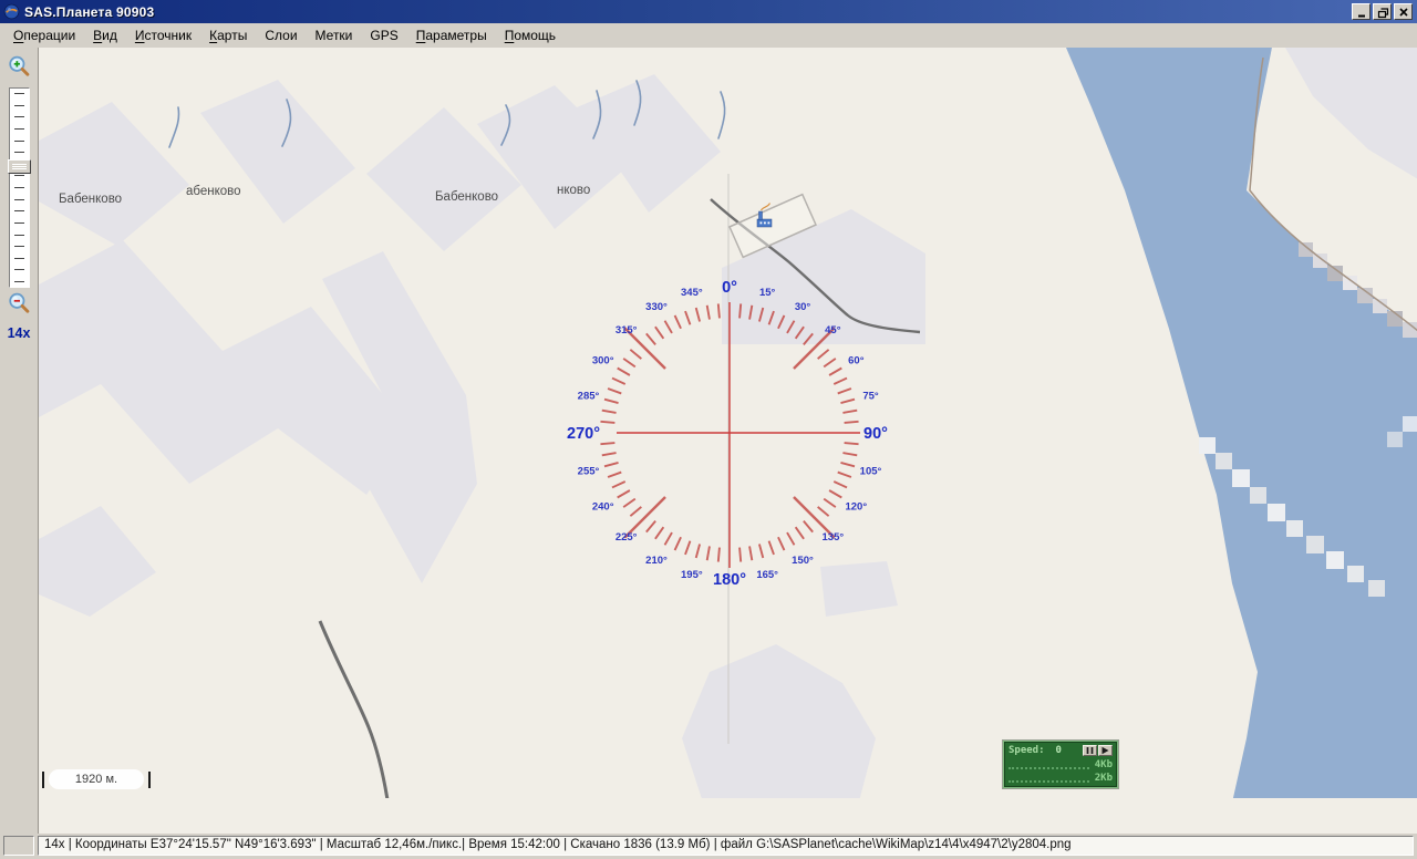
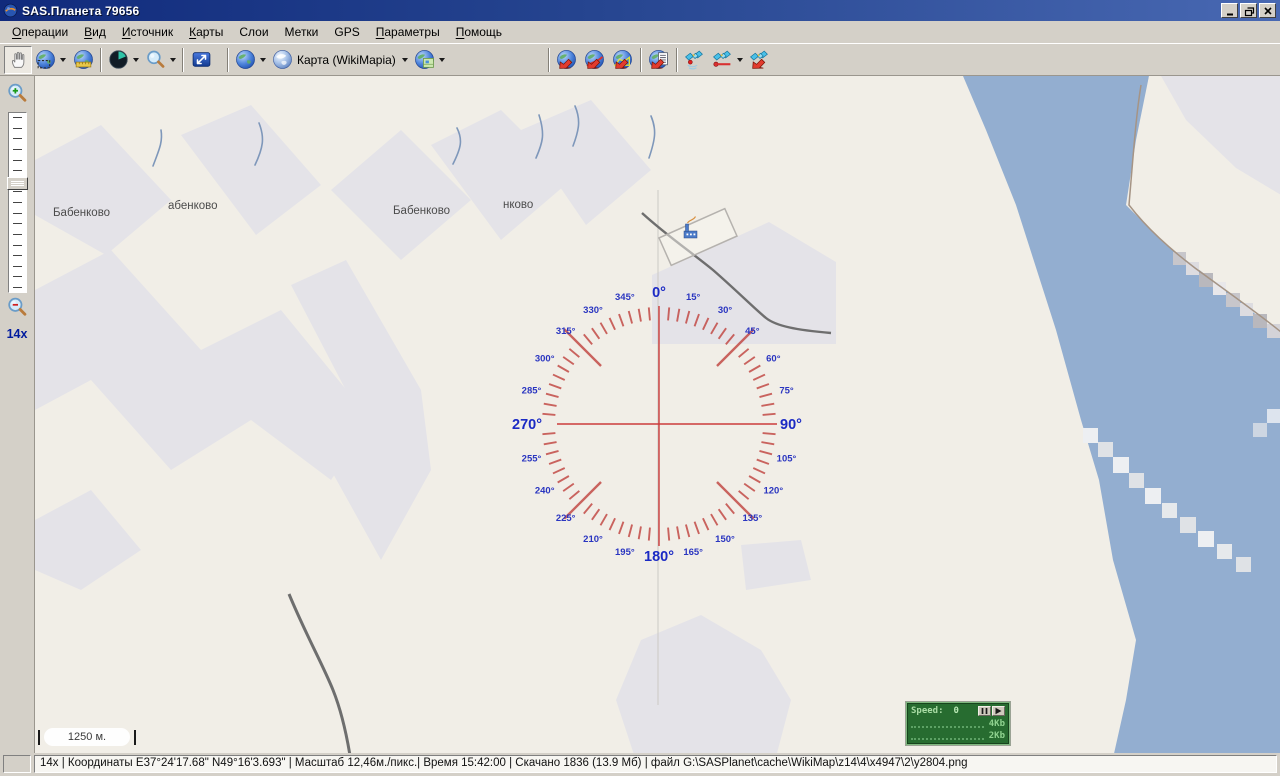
- SAS.Планета 90903
+ SAS.Планета 79656
  Операции
  Вид
  Источник
  Карты
  Слои
  Метки
  GPS
  Параметры
  Помощь
+ Карта (WikiMapia)
  14x
  0°
  15°
  30°
  45°
  60°
  75°
  90°
  105°
  120°
  135°
  150°
  165°
  180°
  195°
  210°
  225°
  240°
  255°
  270°
  285°
  300°
  315°
  330°
  345°
  Бабенково
  абенково
  Бабенково
  нково
- 1920 м.
+ 1250 м.
  Speed:
  0
  4Kb
  2Kb
- 14x | Координаты E37°24'15.57" N49°16'3.693" | Масштаб 12,46м./пикс.| Время 15:42:00 | Скачано 1836 (13.9 Мб) | файл G:\SASPlanet\cache\WikiMap\z14\4\x4947\2\y2804.png
+ 14x | Координаты E37°24'17.68" N49°16'3.693" | Масштаб 12,46м./пикс.| Время 15:42:00 | Скачано 1836 (13.9 Мб) | файл G:\SASPlanet\cache\WikiMap\z14\4\x4947\2\y2804.png
